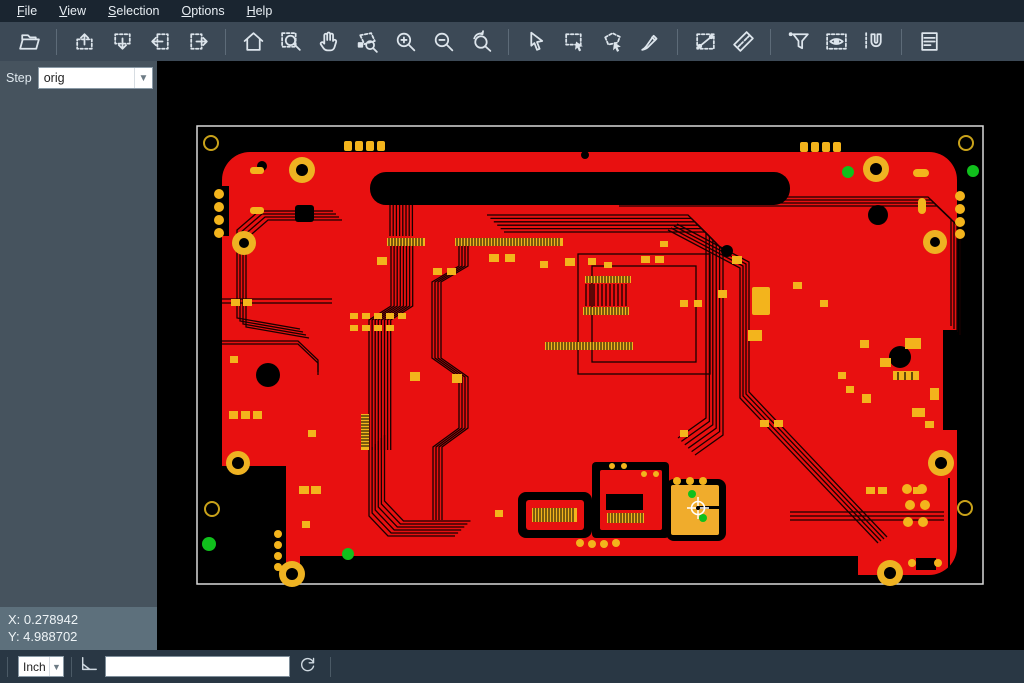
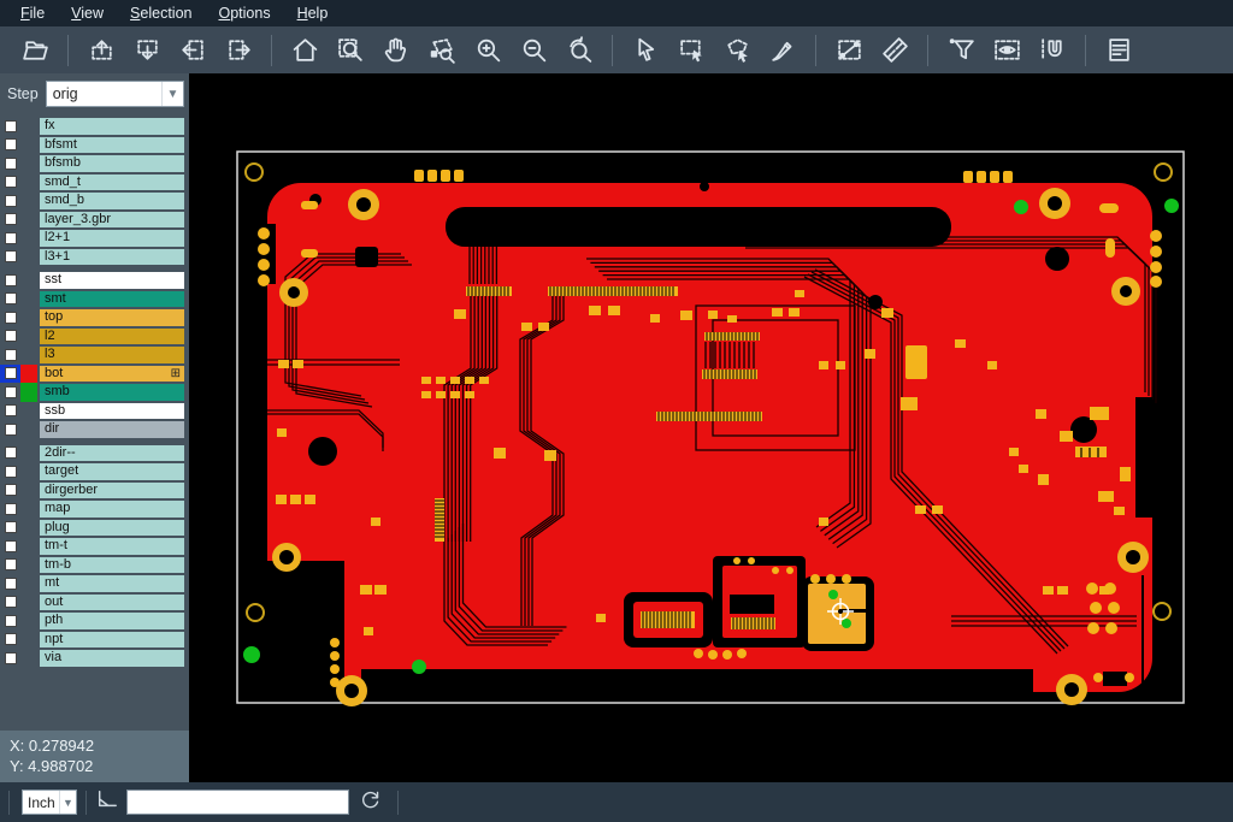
  File
  View
  Selection
  Options
  Help
  Step
  orig
  ▼
+ fx
+ bfsmt
+ bfsmb
+ smd_t
+ smd_b
+ layer_3.gbr
+ l2+1
+ l3+1
+ sst
+ smt
+ top
+ l2
+ l3
+ bot
+ ⊞
+ smb
+ ssb
+ dir
+ 2dir--
+ target
+ dirgerber
+ map
+ plug
+ tm-t
+ tm-b
+ mt
+ out
+ pth
+ npt
+ via
  X: 0.278942
  Y: 4.988702
  Inch
  ▼
